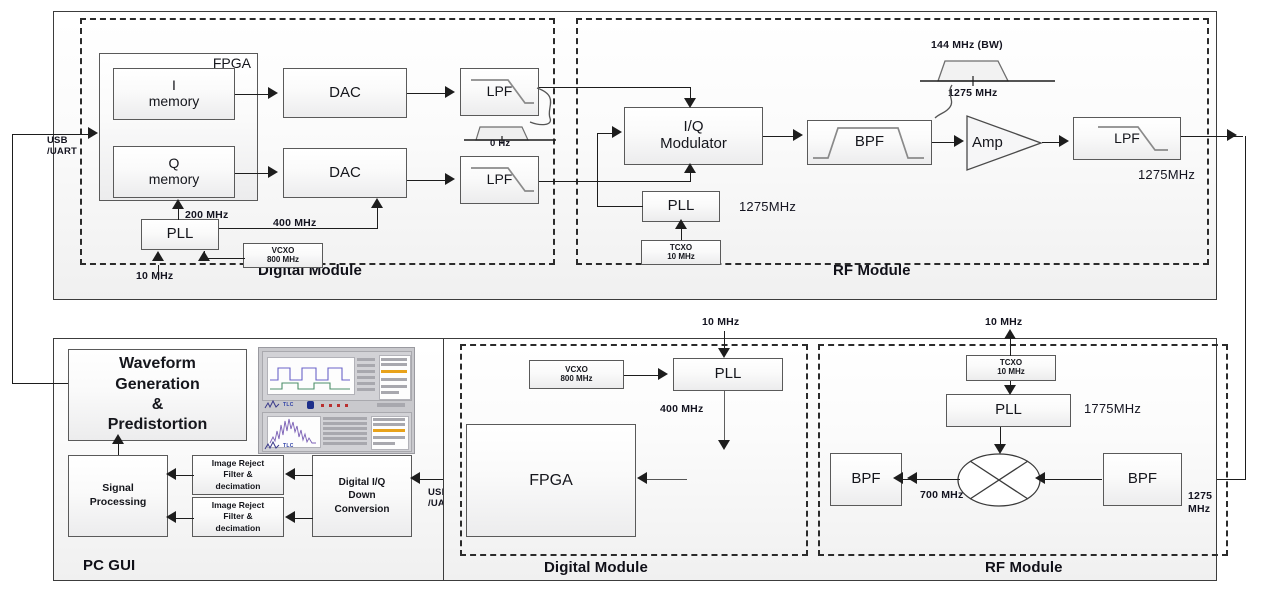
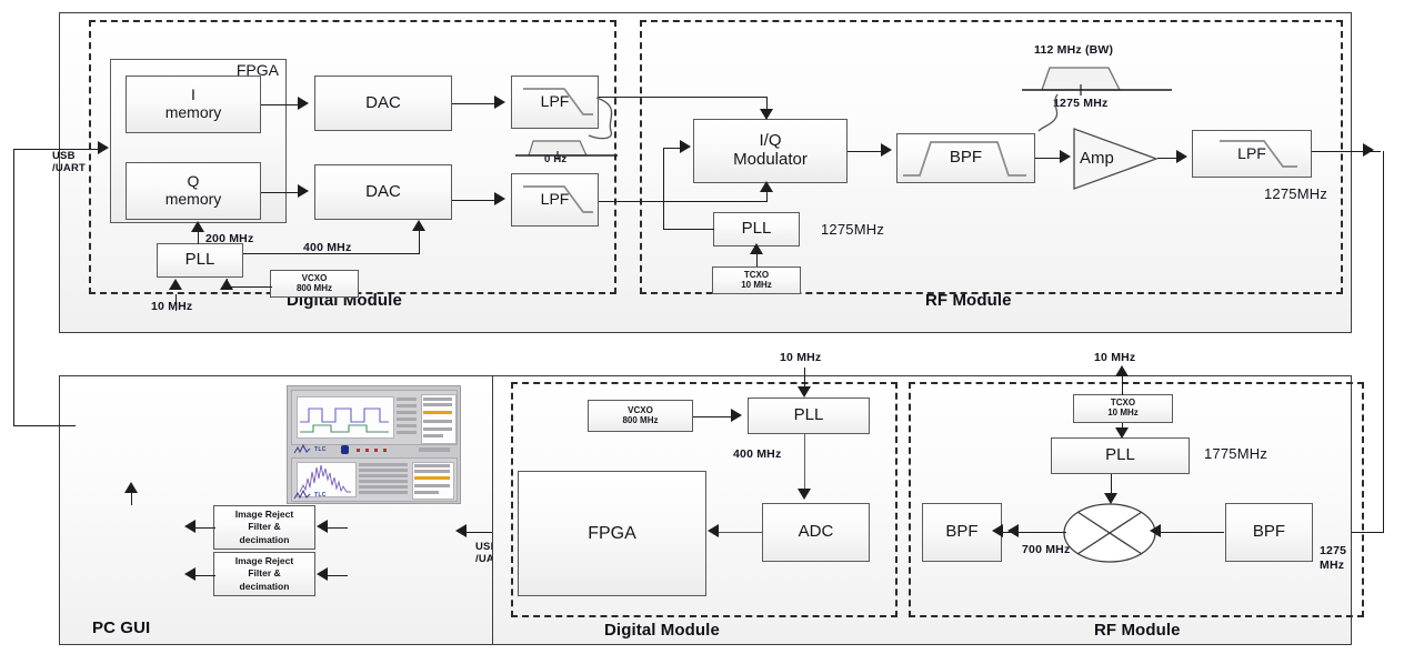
  Digital Module
  RF Module
  FPGA
  I
  memory
  Q
  memory
  DAC
  DAC
  LPF
  LPF
  PLL
  VCXO
  800 MHz
  I/Q
  Modulator
  BPF
  Amp
  LPF
  PLL
  TCXO
  10 MHz
  0 Hz
- 144 MHz (BW)
+ 112 MHz (BW)
  1275 MHz
  USB
  /UART
  200 MHz
  400 MHz
  10 MHz
  1275MHz
  1275MHz
  PC GUI
- Waveform
- Generation
- &
- Predistortion
- Signal
- Processing
  Image Reject
  Filter &
  decimation
  Image Reject
  Filter &
  decimation
- Digital I/Q
- Down
- Conversion
  Digital Module
  RF Module
  VCXO
  800 MHz
  PLL
+ ADC
  FPGA
  TCXO
  10 MHz
  PLL
  1775MHz
  BPF
  BPF
  10 MHz
  400 MHz
  700 MHz
  10 MHz
  1275
  MHz
